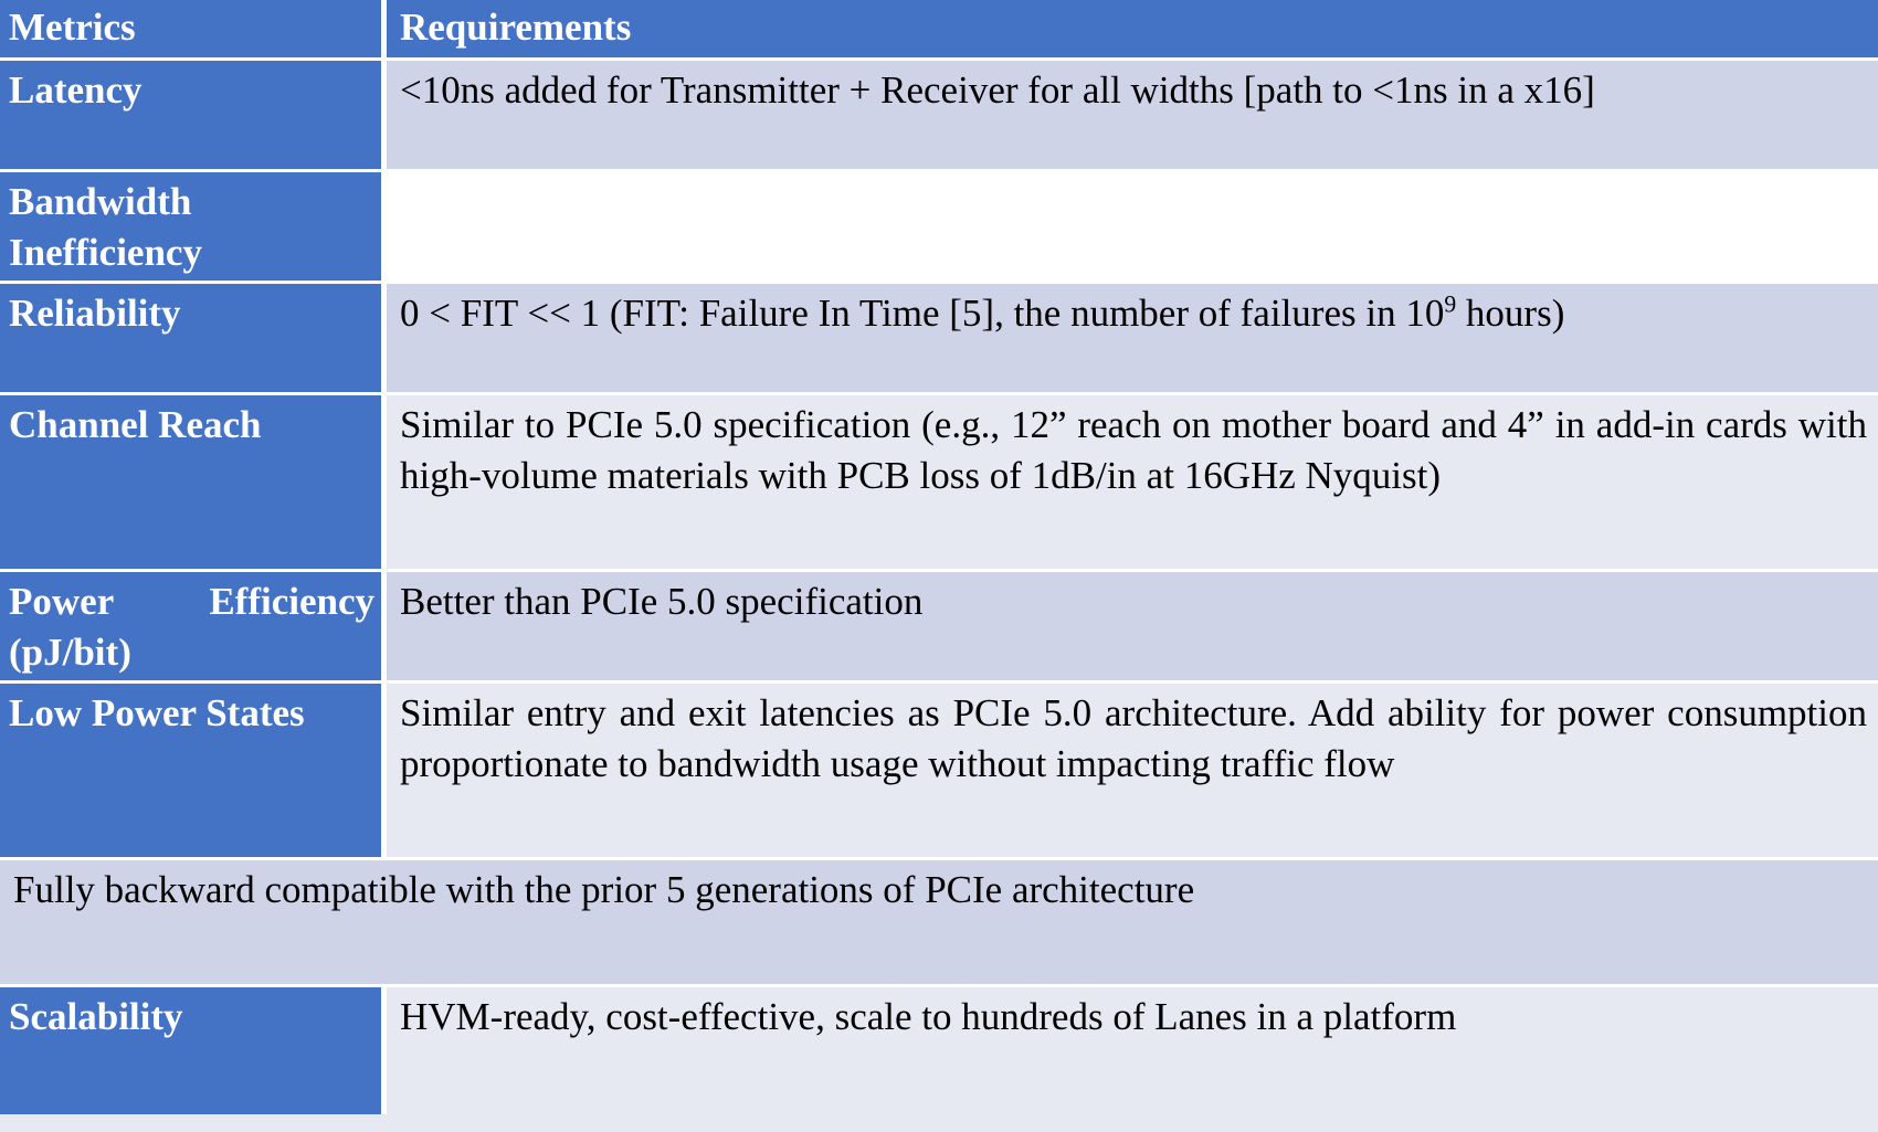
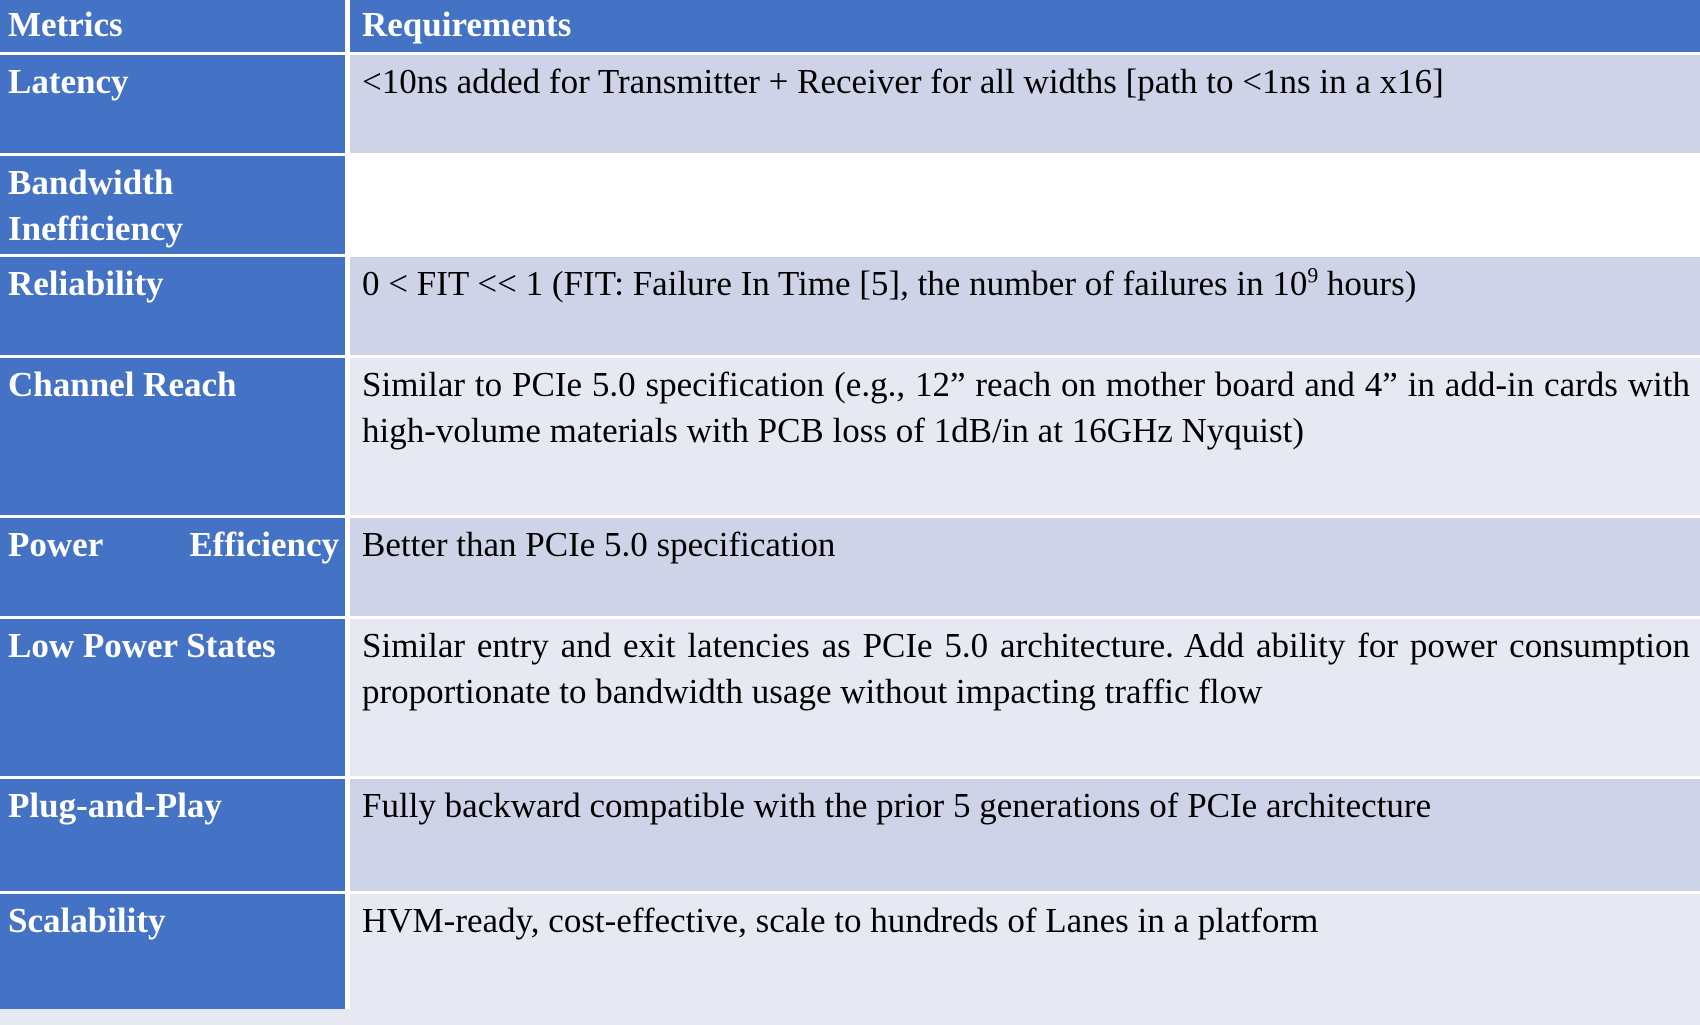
  Metrics
  Requirements
  Latency
  <10ns added for Transmitter + Receiver for all widths [path to <1ns in a x16]
  Bandwidth Inefficiency
  Reliability
  0 < FIT << 1 (FIT: Failure In Time [5], the number of failures in 109 hours)
  Channel Reach
  Similar to PCIe 5.0 specification (e.g., 12” reach on mother board and 4” in add-in cards with high-volume materials with PCB loss of 1dB/in at 16GHz Nyquist)
  Power Efficiency
- (pJ/bit)
  Better than PCIe 5.0 specification
  Low Power States
  Similar entry and exit latencies as PCIe 5.0 architecture. Add ability for power consumption proportionate to bandwidth usage without impacting traffic flow
+ Plug-and-Play
  Fully backward compatible with the prior 5 generations of PCIe architecture
  Scalability
  HVM-ready, cost-effective, scale to hundreds of Lanes in a platform
